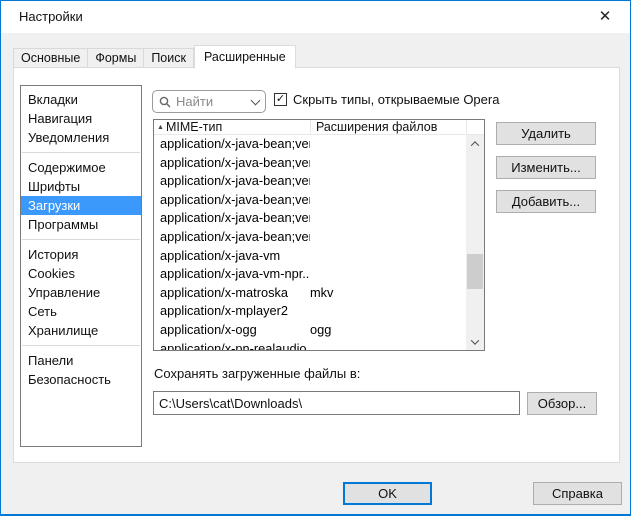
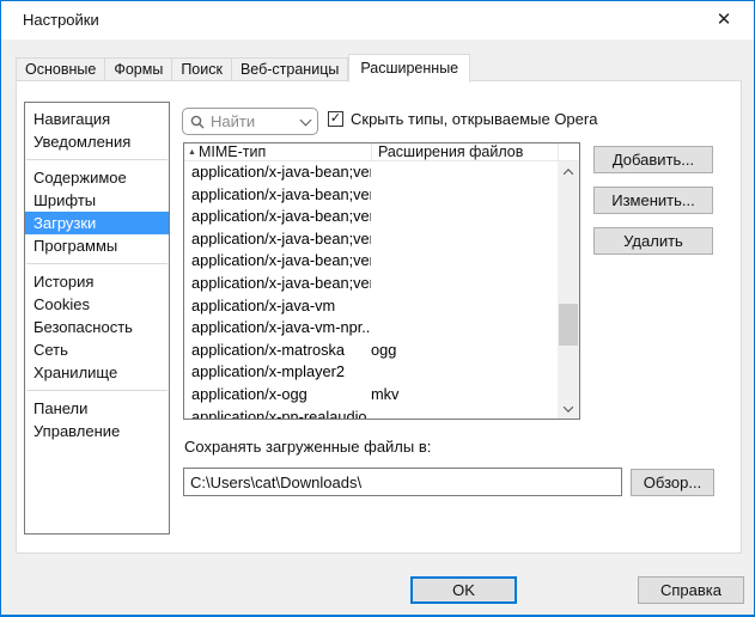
  Настройки
  ✕
  Основные
  Формы
  Поиск
+ Веб-страницы
  Расширенные
- Вкладки
  Навигация
  Уведомления
  Содержимое
  Шрифты
  Загрузки
  Программы
  История
  Cookies
- Управление
+ Безопасность
  Сеть
  Хранилище
  Панели
- Безопасность
+ Управление
  Найти
  ✓
  Скрыть типы, открываемые Opera
  MIME-тип
  Расширения файлов
  application/x-java-bean;ve
  application/x-java-bean;ve
  application/x-java-bean;ve
  application/x-java-bean;ve
  application/x-java-bean;ve
  application/x-java-bean;ve
  application/x-java-vm
  application/x-java-vm-npr..
  application/x-matroska
- mkv
+ ogg
  application/x-mplayer2
  application/x-ogg
- ogg
+ mkv
  application/x-pn-realaudio
- Удалить
+ Добавить...
  Изменить...
- Добавить...
+ Удалить
  Сохранять загруженные файлы в:
  C:\Users\cat\Downloads\
  Обзор...
  OK
  Справка
